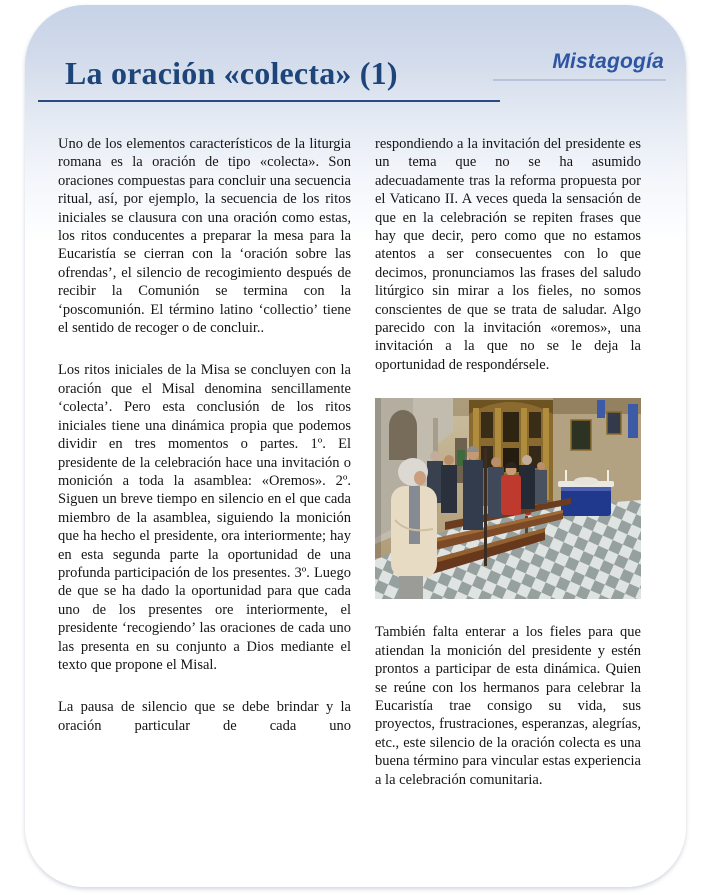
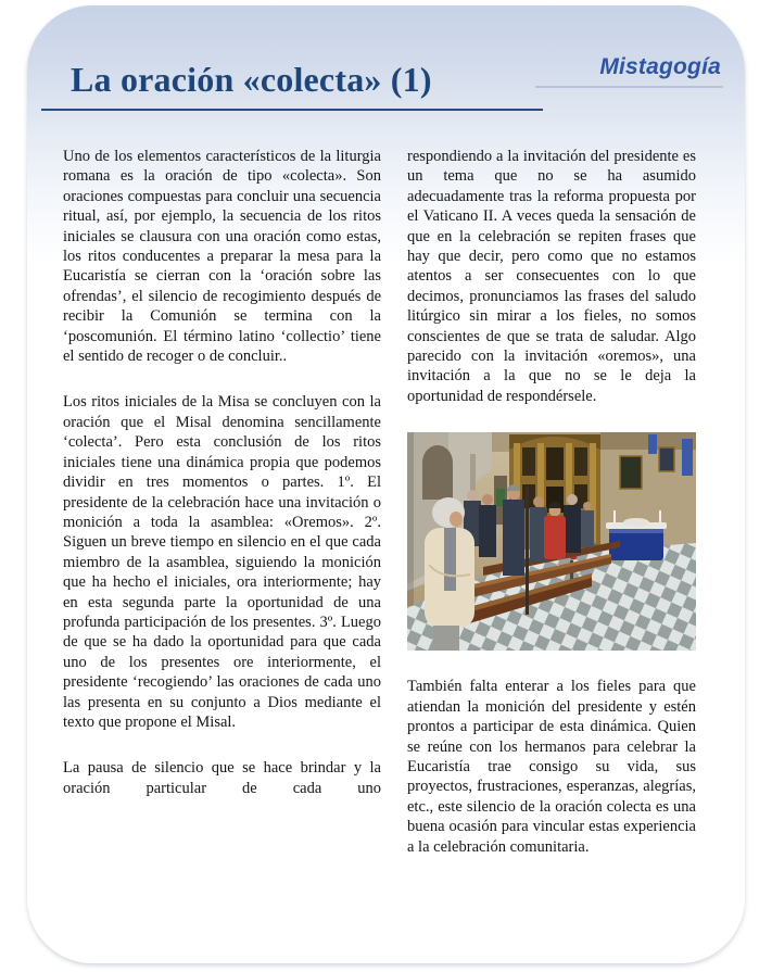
  Mistagogía
  La oración «colecta» (1)
  Uno de los elementos característicos de la liturgia romana es la oración de tipo «colecta». Son oraciones compuestas para concluir una secuencia ritual, así, por ejemplo, la secuencia de los ritos iniciales se clausura con una oración como estas, los ritos conducentes a preparar la mesa para la Eucaristía se cierran con la ‘oración sobre las ofrendas’, el silencio de recogimiento después de recibir la Comunión se termina con la ‘poscomunión. El término latino ‘collectio’ tiene el sentido de recoger o de concluir..
- Los ritos iniciales de la Misa se concluyen con la oración que el Misal denomina sencillamente ‘colecta’. Pero esta conclusión de los ritos iniciales tiene una dinámica propia que podemos dividir en tres momentos o partes. 1º. El presidente de la celebración hace una invitación o monición a toda la asamblea: «Oremos». 2º. Siguen un breve tiempo en silencio en el que cada miembro de la asamblea, siguiendo la monición que ha hecho el presidente, ora interiormente; hay en esta segunda parte la oportunidad de una profunda participación de los presentes. 3º. Luego de que se ha dado la oportunidad para que cada uno de los presentes ore interiormente, el presidente ‘recogiendo’ las oraciones de cada uno las presenta en su conjunto a Dios mediante el texto que propone el Misal.
+ Los ritos iniciales de la Misa se concluyen con la oración que el Misal denomina sencillamente ‘colecta’. Pero esta conclusión de los ritos iniciales tiene una dinámica propia que podemos dividir en tres momentos o partes. 1º. El presidente de la celebración hace una invitación o monición a toda la asamblea: «Oremos». 2º. Siguen un breve tiempo en silencio en el que cada miembro de la asamblea, siguiendo la monición que ha hecho el iniciales, ora interiormente; hay en esta segunda parte la oportunidad de una profunda participación de los presentes. 3º. Luego de que se ha dado la oportunidad para que cada uno de los presentes ore interiormente, el presidente ‘recogiendo’ las oraciones de cada uno las presenta en su conjunto a Dios mediante el texto que propone el Misal.
- La pausa de silencio que se debe brindar y la oración particular de cada uno
+ La pausa de silencio que se hace brindar y la oración particular de cada uno
  respondiendo a la invitación del presidente es un tema que no se ha asumido adecuadamente tras la reforma propuesta por el Vaticano II. A veces queda la sensación de que en la celebración se repiten frases que hay que decir, pero como que no estamos atentos a ser consecuentes con lo que decimos, pronunciamos las frases del saludo litúrgico sin mirar a los fieles, no somos conscientes de que se trata de saludar. Algo parecido con la invitación «oremos», una invitación a la que no se le deja la oportunidad de respondérsele.
- También falta enterar a los fieles para que atiendan la monición del presidente y estén prontos a participar de esta dinámica. Quien se reúne con los hermanos para celebrar la Eucaristía trae consigo su vida, sus proyectos, frustraciones, esperanzas, alegrías, etc., este silencio de la oración colecta es una buena término para vincular estas experiencia a la celebración comunitaria.
+ También falta enterar a los fieles para que atiendan la monición del presidente y estén prontos a participar de esta dinámica. Quien se reúne con los hermanos para celebrar la Eucaristía trae consigo su vida, sus proyectos, frustraciones, esperanzas, alegrías, etc., este silencio de la oración colecta es una buena ocasión para vincular estas experiencia a la celebración comunitaria.
